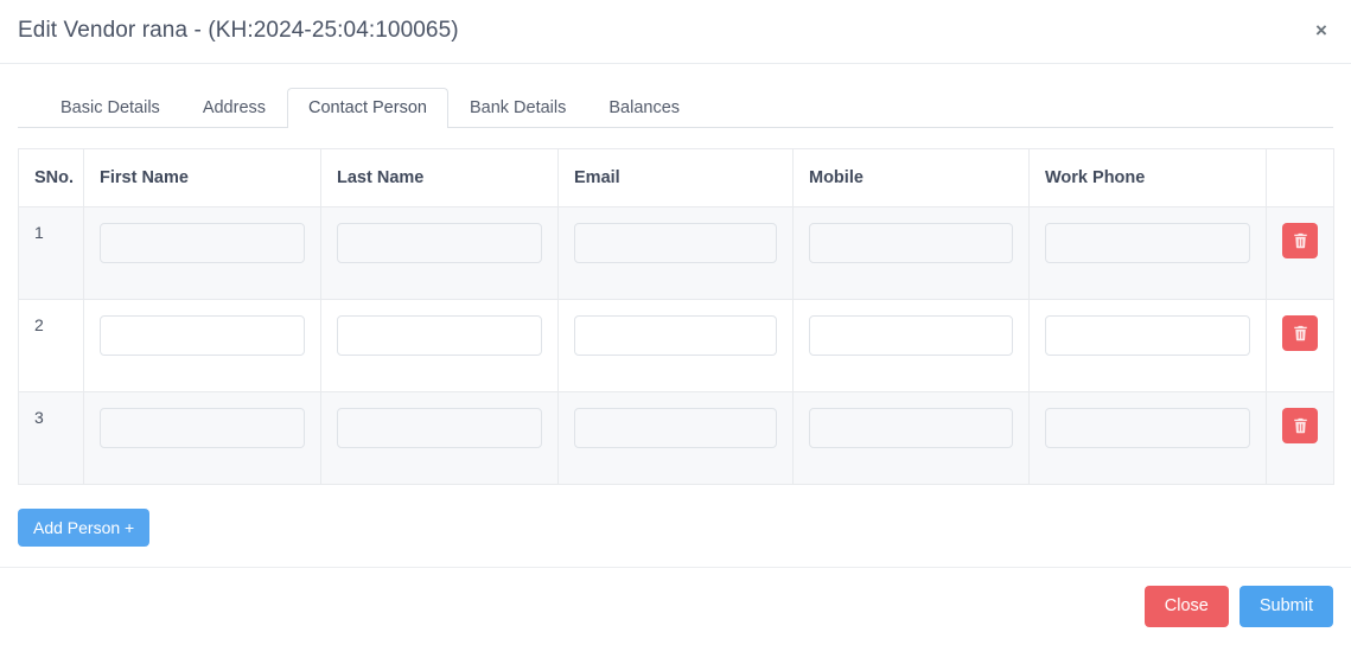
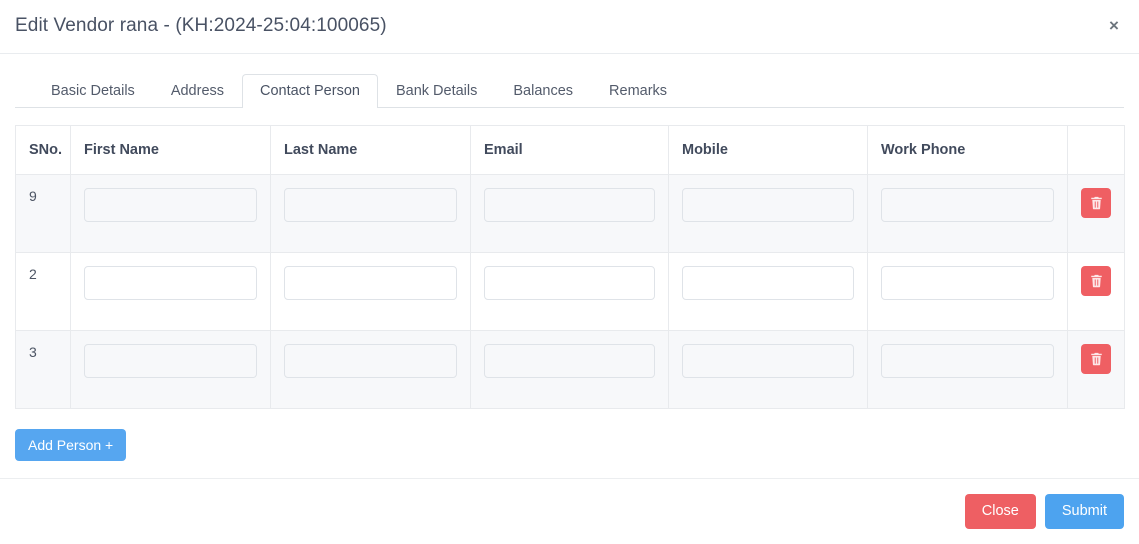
  Edit Vendor rana - (KH:2024-25:04:100065)
  ×
  Basic Details
  Address
  Contact Person
  Bank Details
  Balances
+ Remarks
  SNo.	First Name	Last Name	Email	Mobile	Work Phone
- 1
+ 9
  2
  3
  Add Person +
  Close
  Submit
